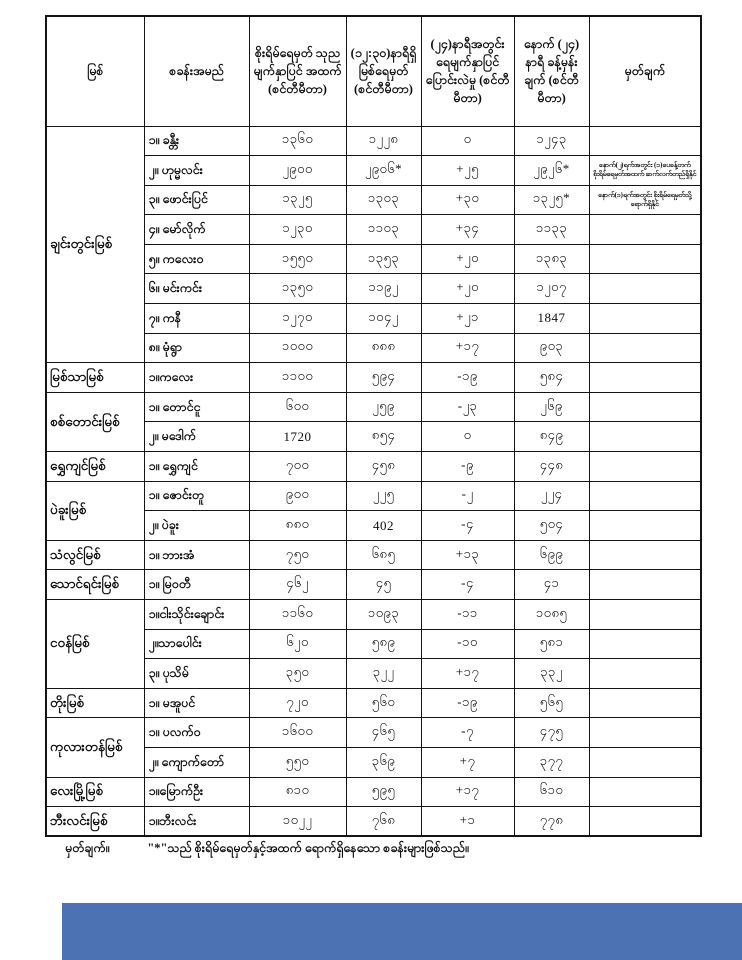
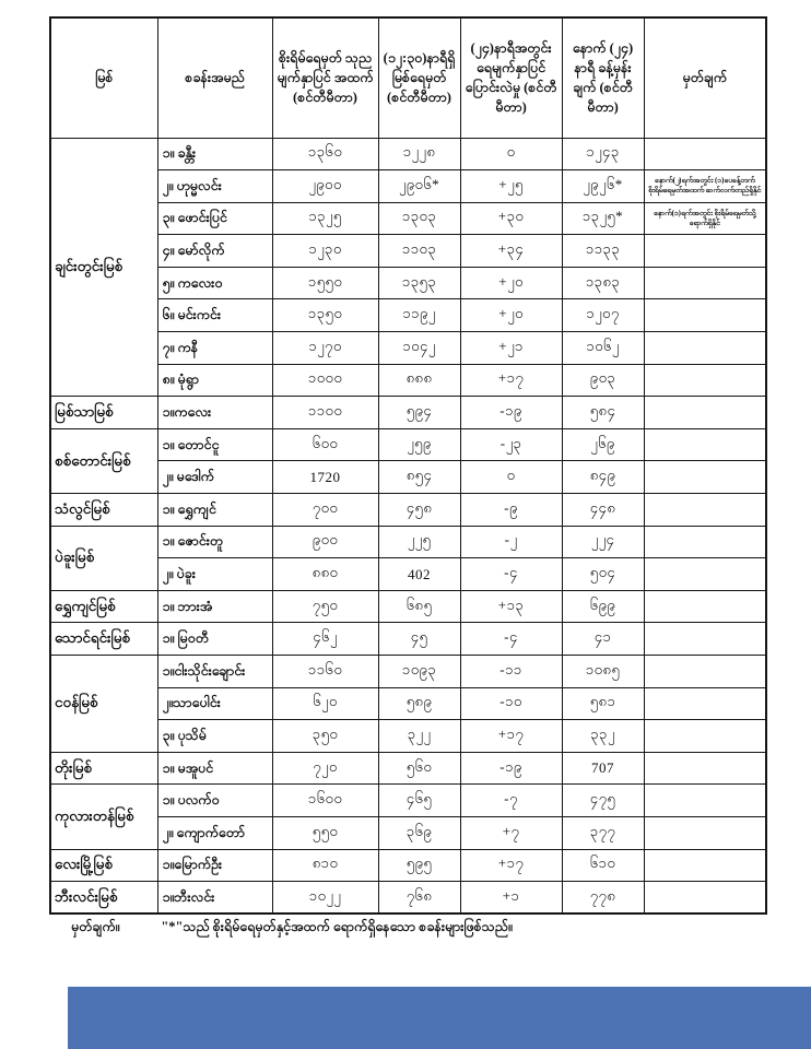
  မြစ်	စခန်းအမည်	စိုးရိမ်ရေမှတ် သုညမျက်နှာပြင် အထက် (စင်တီမီတာ)	(၁၂:၃၀)နာရီရှိ မြစ်ရေမှတ် (စင်တီမီတာ)	(၂၄)နာရီအတွင်း ရေမျက်နှာပြင် ပြောင်းလဲမှု (စင်တီမီတာ)	နောက် (၂၄) နာရီ ခန့်မှန်းချက် (စင်တီမီတာ)	မှတ်ချက်
  ချင်းတွင်းမြစ်	၁။ ခန္တီး	၁၃၆၀	၁၂၂၈	၀	၁၂၄၃
  ၄။ မော်လိုက်	၁၂၃၀	၁၁၀၃	+၃၄	၁၁၃၃
  ၅။ ကလေးဝ	၁၅၅၀	၁၃၅၃	+၂၀	၁၃၈၃
  ၆။ မင်းကင်း	၁၃၅၀	၁၁၉၂	+၂၀	၁၂၀၇
- ၇။ ကနီ	၁၂၇၀	၁၀၄၂	+၂၁	1847
+ ၇။ ကနီ	၁၂၇၀	၁၀၄၂	+၂၁	၁၀၆၂
  ၈။ မုံရွာ	၁၀၀၀	၈၈၈	+၁၇	၉၀၃
  မြစ်သာမြစ်	၁။ကလေး	၁၁၀၀	၅၉၄	-၁၉	၅၈၄
  စစ်တောင်းမြစ်	၁။ တောင်ငူ	၆၀၀	၂၅၉	-၂၃	၂၆၉
  ၂။ မဒေါက်	1720	၈၅၄	၀	၈၄၉
- ရွှေကျင်မြစ်	၁။ ရွှေကျင်	၇၀၀	၄၅၈	-၉	၄၄၈
+ သံလွင်မြစ်	၁။ ရွှေကျင်	၇၀၀	၄၅၈	-၉	၄၄၈
  ပဲခူးမြစ်	၁။ ဇောင်းတူ	၉၀၀	၂၂၅	-၂	၂၂၄
  ၂။ ပဲခူး	၈၈၀	402	-၄	၅၀၄
- သံလွင်မြစ်	၁။ ဘားအံ	၇၅၀	၆၈၅	+၁၃	၆၉၉
+ ရွှေကျင်မြစ်	၁။ ဘားအံ	၇၅၀	၆၈၅	+၁၃	၆၉၉
  သောင်ရင်းမြစ်	၁။ မြဝတီ	၄၆၂	၄၅	-၄	၄၁
  ငဝန်မြစ်	၁။ငါးသိုင်းချောင်း	၁၁၆၀	၁၀၉၃	-၁၁	၁၀၈၅
  ၂။သာပေါင်း	၆၂၀	၅၈၉	-၁၀	၅၈၁
  ၃။ ပုသိမ်	၃၅၀	၃၂၂	+၁၇	၃၃၂
- တိုးမြစ်	၁။ မအူပင်	၇၂၀	၅၆၀	-၁၉	၅၆၅
+ တိုးမြစ်	၁။ မအူပင်	၇၂၀	၅၆၀	-၁၉	707
  ကုလားတန်မြစ်	၁။ ပလက်ဝ	၁၆၀၀	၄၆၅	-၇	၄၇၅
  ၂။ ကျောက်တော်	၅၅၀	၃၆၉	+၇	၃၇၇
  လေးမြို့မြစ်	၁။မြောက်ဦး	၈၁၀	၅၉၅	+၁၇	၆၁၀
  ဘီးလင်းမြစ်	၁။ဘီးလင်း	၁၀၂၂	၇၆၈	+၁	၇၇၈
  မှတ်ချက်။ "*"သည် စိုးရိမ်ရေမှတ်နှင့်အထက် ရောက်ရှိနေသော စခန်းများဖြစ်သည်။
